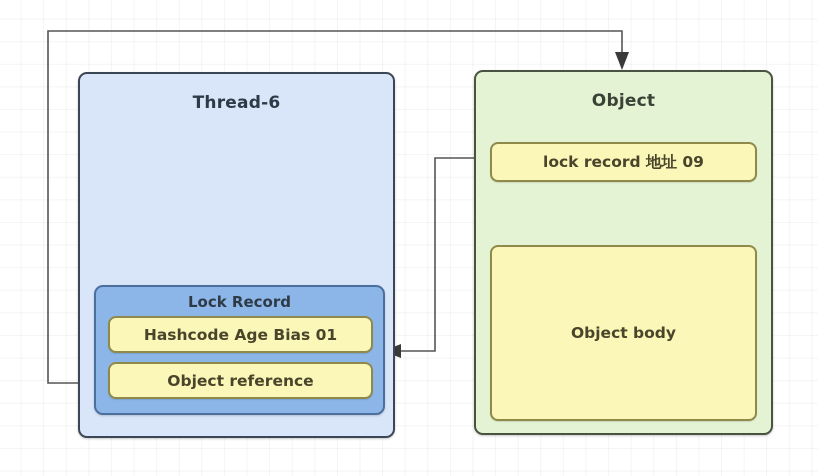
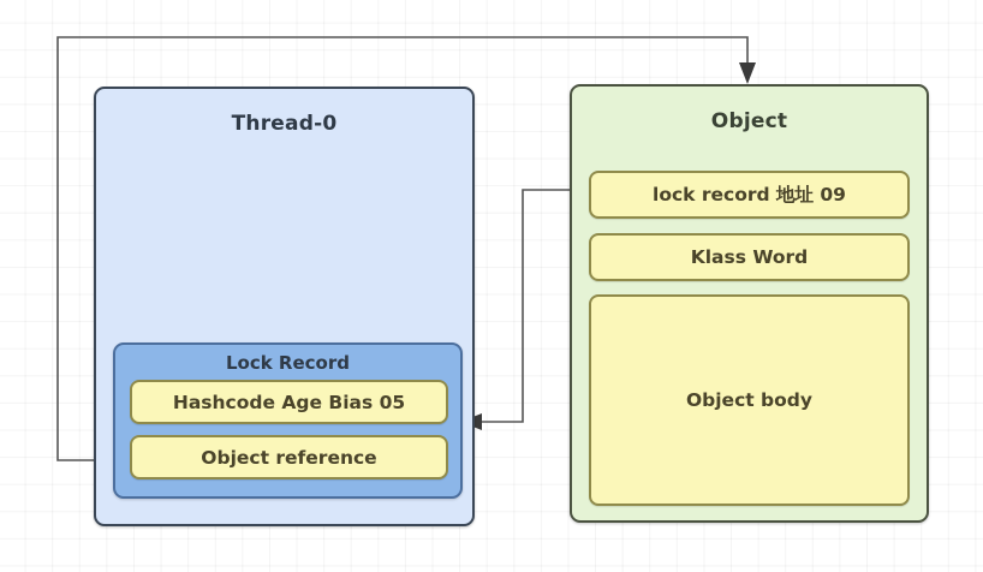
- Thread-6
+ Thread-0
  Lock Record
- Hashcode Age Bias 01
+ Hashcode Age Bias 05
  Object reference
  Object
  lock record 地址 09
+ Klass Word
  Object body
